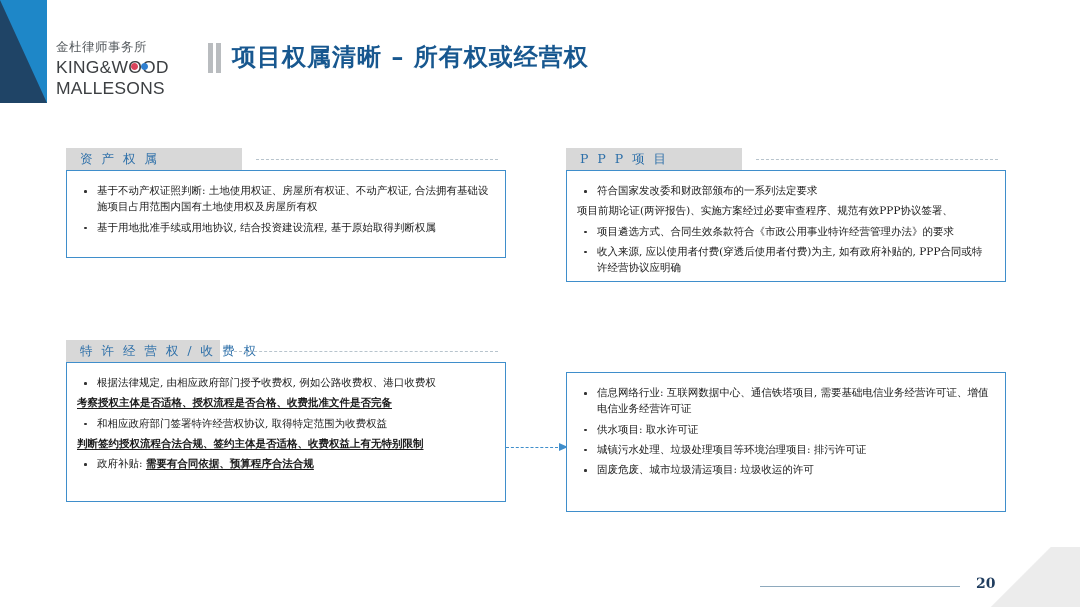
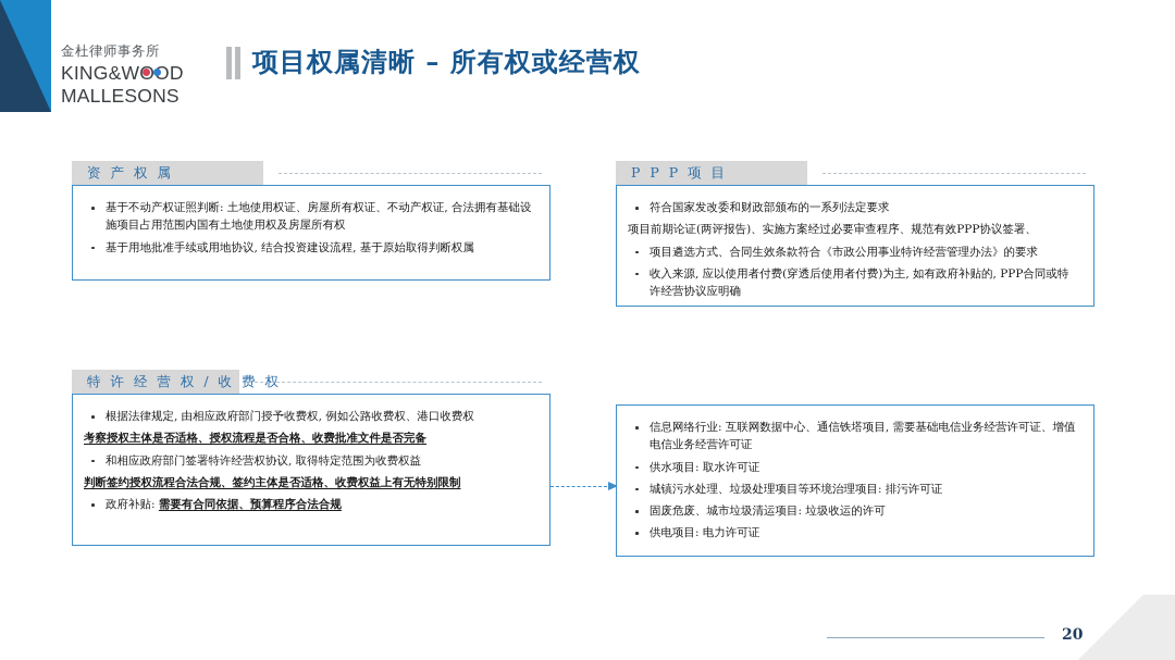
  金杜律师事务所
  KING&W OD
  MALLESONS
  项目权属清晰 – 所有权或经营权
  资 产 权 属
  基于不动产权证照判断: 土地使用权证、房屋所有权证、不动产权证, 合法拥有基础设施项目占用范围内国有土地使用权及房屋所有权
  基于用地批准手续或用地协议, 结合投资建设流程, 基于原始取得判断权属
  P P P 项 目
  符合国家发改委和财政部颁布的一系列法定要求
  项目前期论证(两评报告)、实施方案经过必要审查程序、规范有效PPP协议签署、
  项目遴选方式、合同生效条款符合《市政公用事业特许经营管理办法》的要求
  收入来源, 应以使用者付费(穿透后使用者付费)为主, 如有政府补贴的, PPP合同或特许经营协议应明确
  特 许 经 营 权 / 收 费 权
  根据法律规定, 由相应政府部门授予收费权, 例如公路收费权、港口收费权
  考察授权主体是否适格、授权流程是否合格、收费批准文件是否完备
  和相应政府部门签署特许经营权协议, 取得特定范围为收费权益
  判断签约授权流程合法合规、签约主体是否适格、收费权益上有无特别限制
  政府补贴: 需要有合同依据、预算程序合法合规
  信息网络行业: 互联网数据中心、通信铁塔项目, 需要基础电信业务经营许可证、增值电信业务经营许可证
  供水项目: 取水许可证
  城镇污水处理、垃圾处理项目等环境治理项目: 排污许可证
  固废危废、城市垃圾清运项目: 垃圾收运的许可
+ 供电项目: 电力许可证
